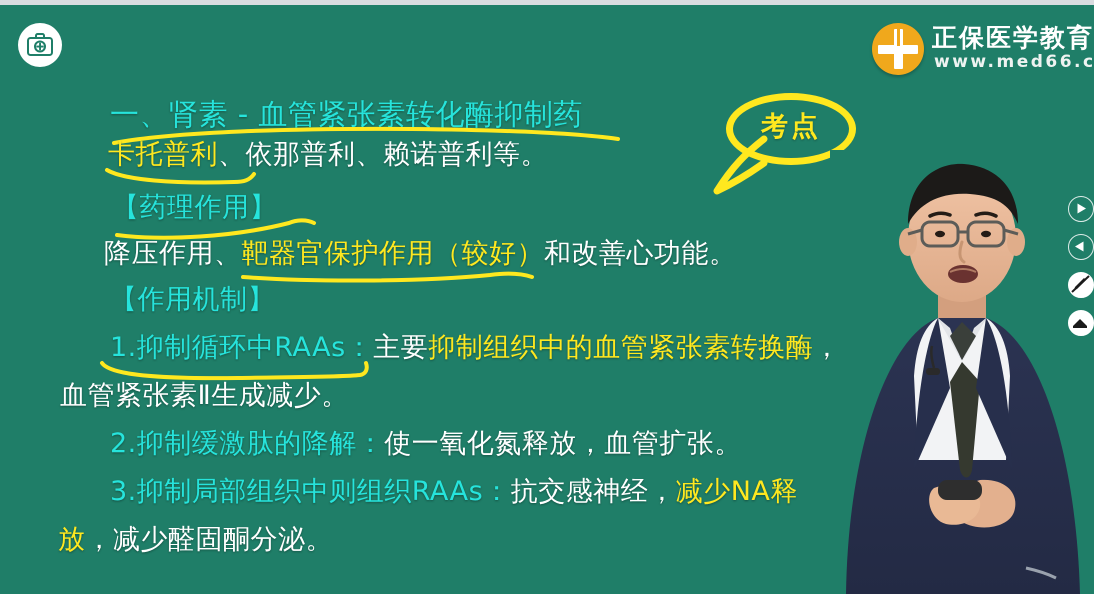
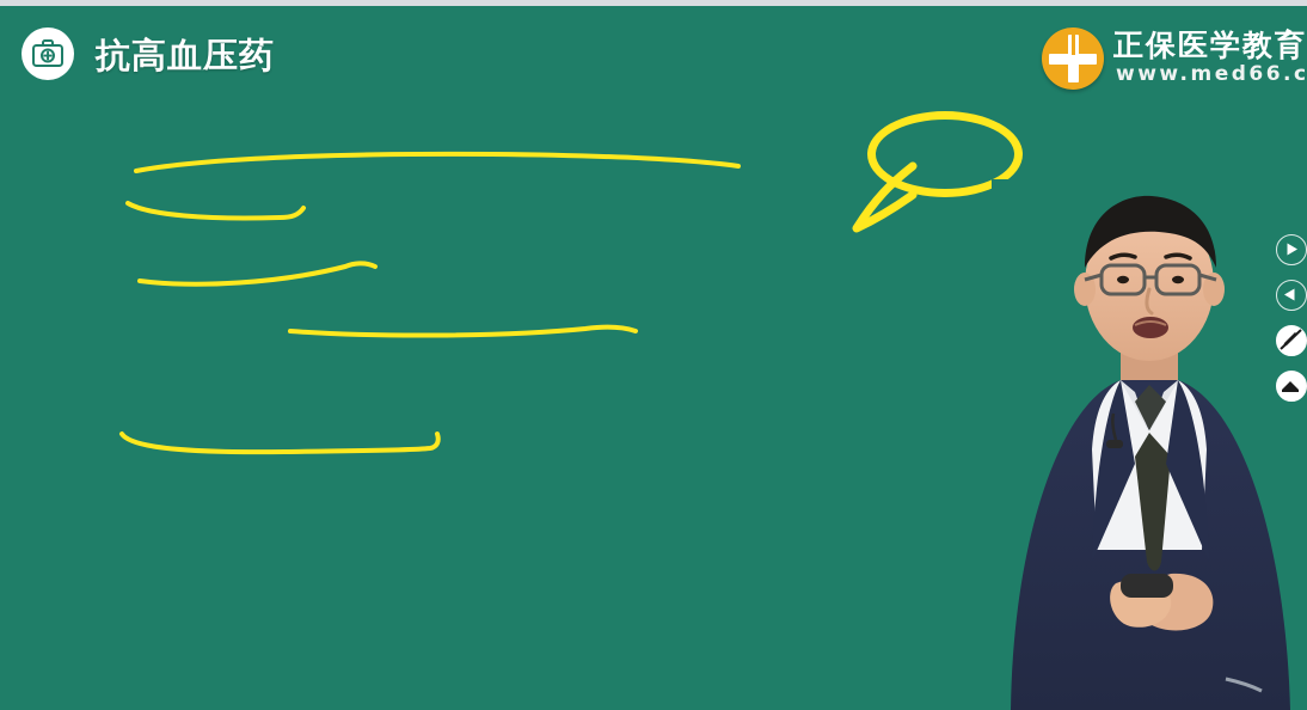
+ 抗高血压药
  正保医学教育
  www.med66.c
- 一、肾素 - 血管紧张素转化酶抑制药
- 卡托普利、依那普利、赖诺普利等。
- 【药理作用】
- 降压作用、靶器官保护作用（较好）和改善心功能。
- 【作用机制】
- 1.抑制循环中RAAs：主要抑制组织中的血管紧张素转换酶，
- 血管紧张素Ⅱ生成减少。
- 2.抑制缓激肽的降解：使一氧化氮释放，血管扩张。
- 3.抑制局部组织中则组织RAAs：抗交感神经，减少NA释
- 放，减少醛固酮分泌。
- 考点
